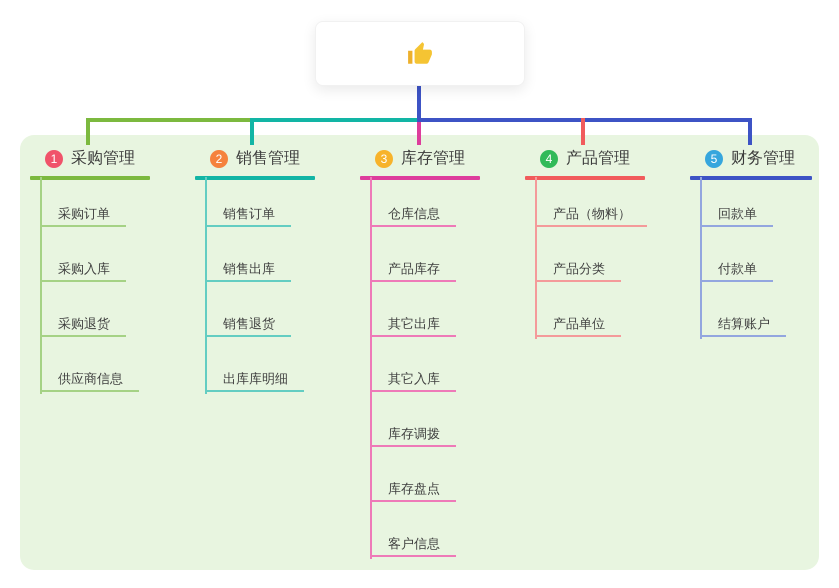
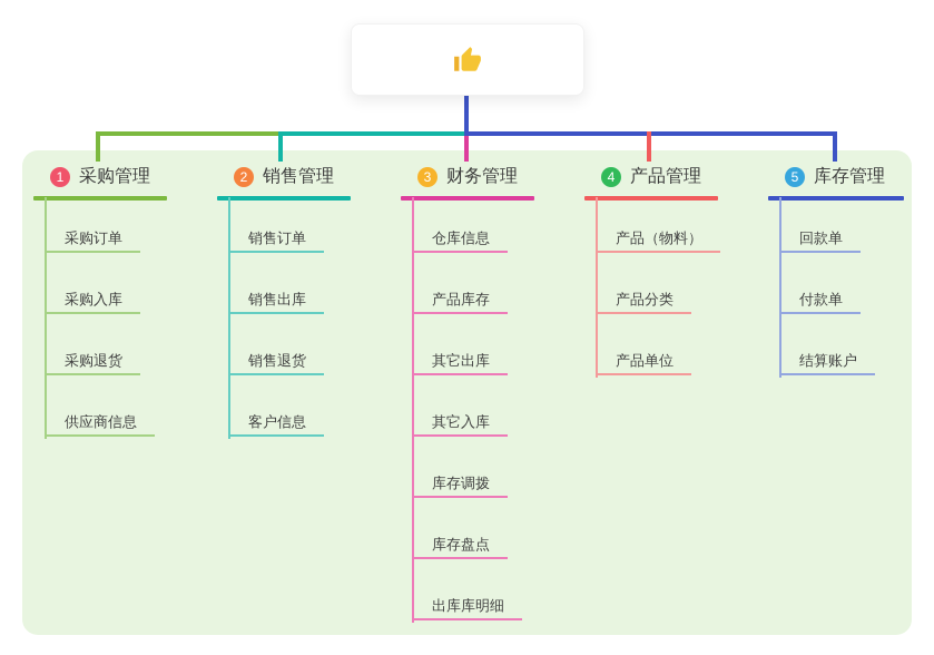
  1
  采购管理
  采购订单
  采购入库
  采购退货
  供应商信息
  2
  销售管理
  销售订单
  销售出库
  销售退货
- 出库库明细
+ 客户信息
  3
- 库存管理
+ 财务管理
  仓库信息
  产品库存
  其它出库
  其它入库
  库存调拨
  库存盘点
- 客户信息
+ 出库库明细
  4
  产品管理
  产品（物料）
  产品分类
  产品单位
  5
- 财务管理
+ 库存管理
  回款单
  付款单
  结算账户
